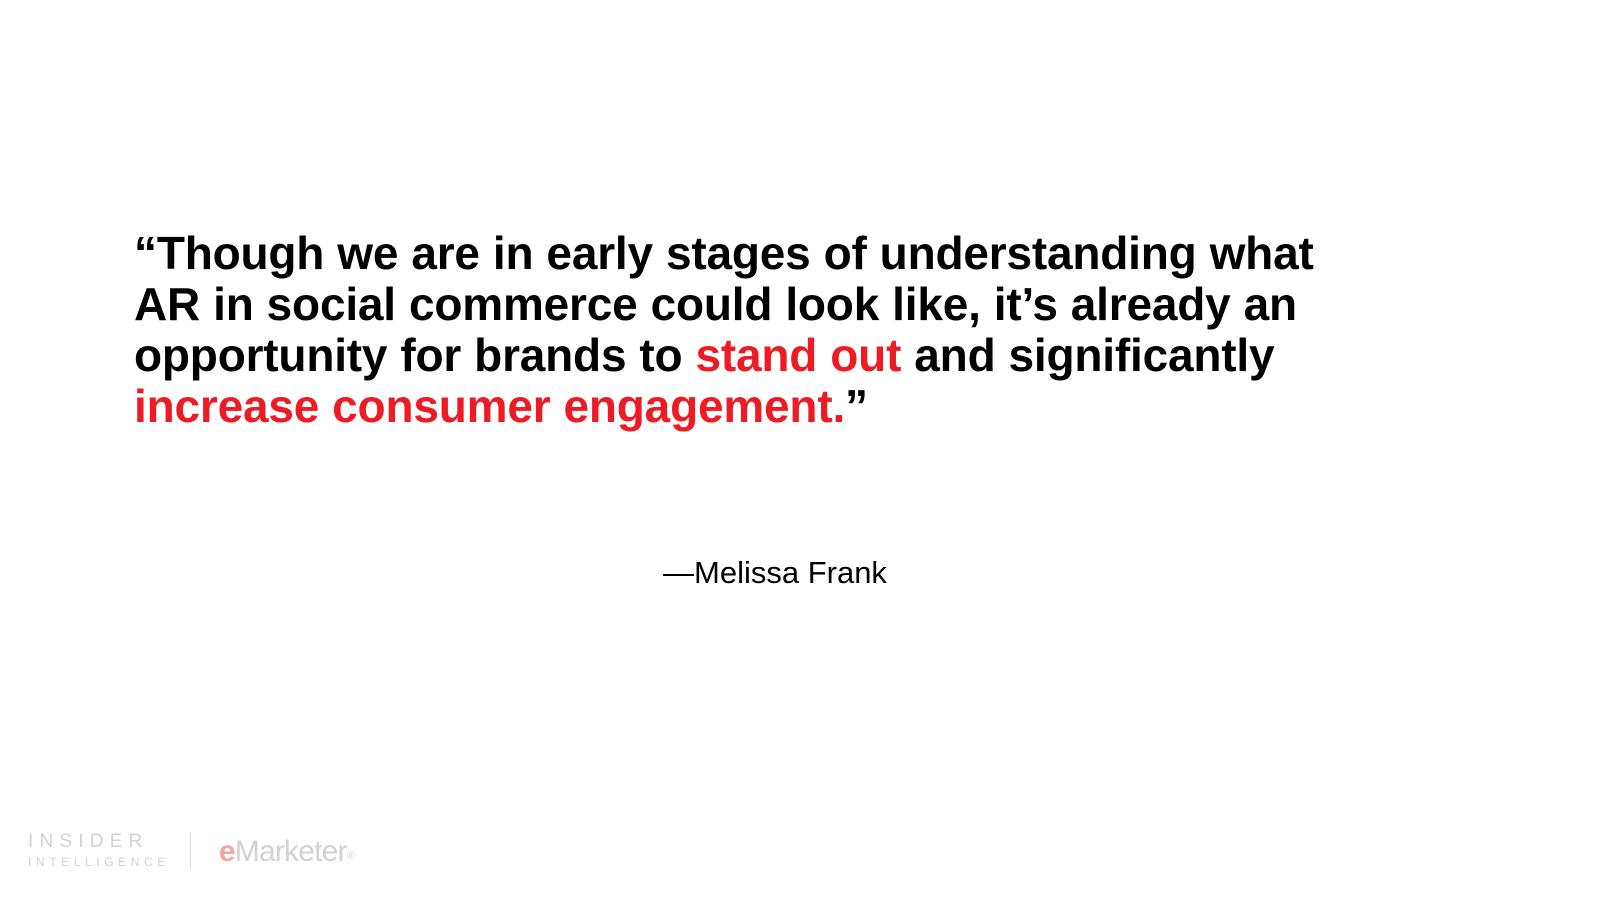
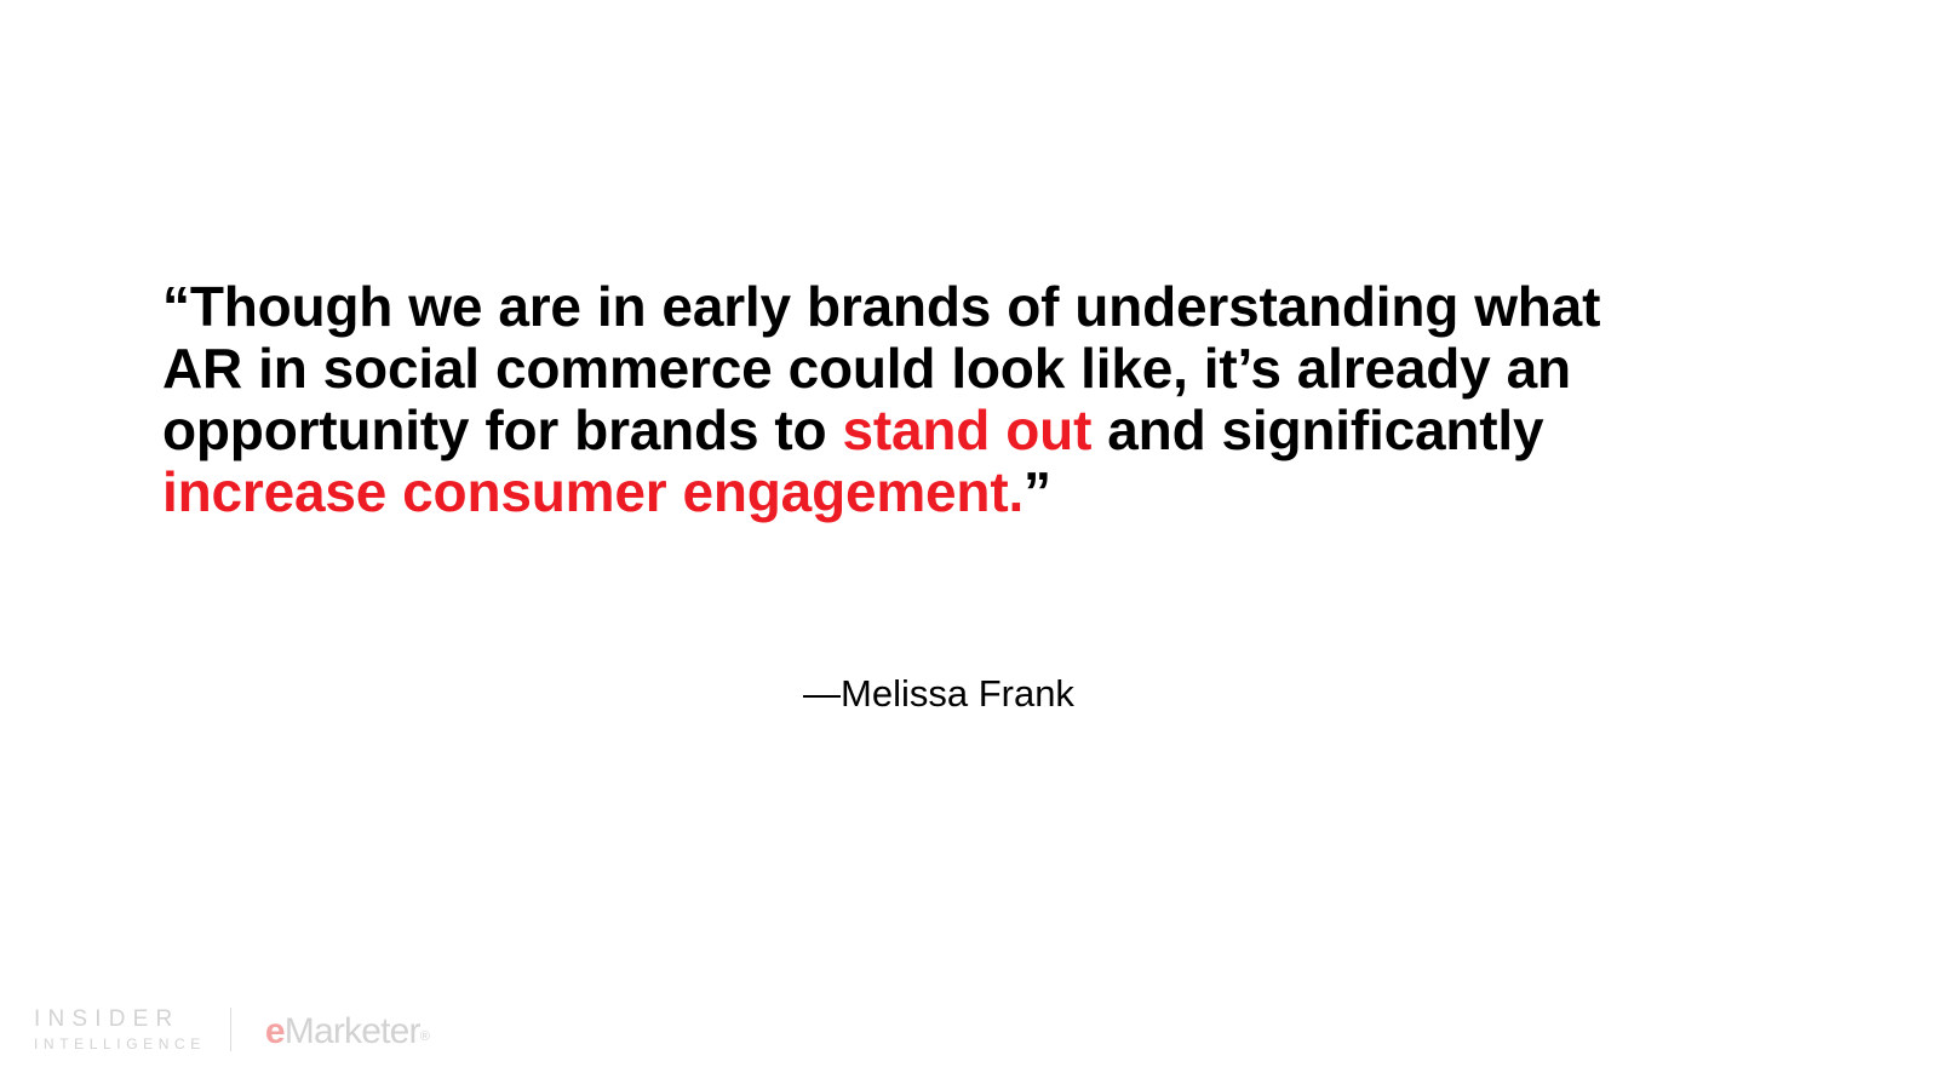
- “Though we are in early stages of understanding what AR in social commerce could look like, it’s already an opportunity for brands to stand out and significantly increase consumer engagement.”
+ “Though we are in early brands of understanding what AR in social commerce could look like, it’s already an opportunity for brands to stand out and significantly increase consumer engagement.”
  —Melissa Frank
  INSIDER
  INTELLIGENCE
  eMarketer®
